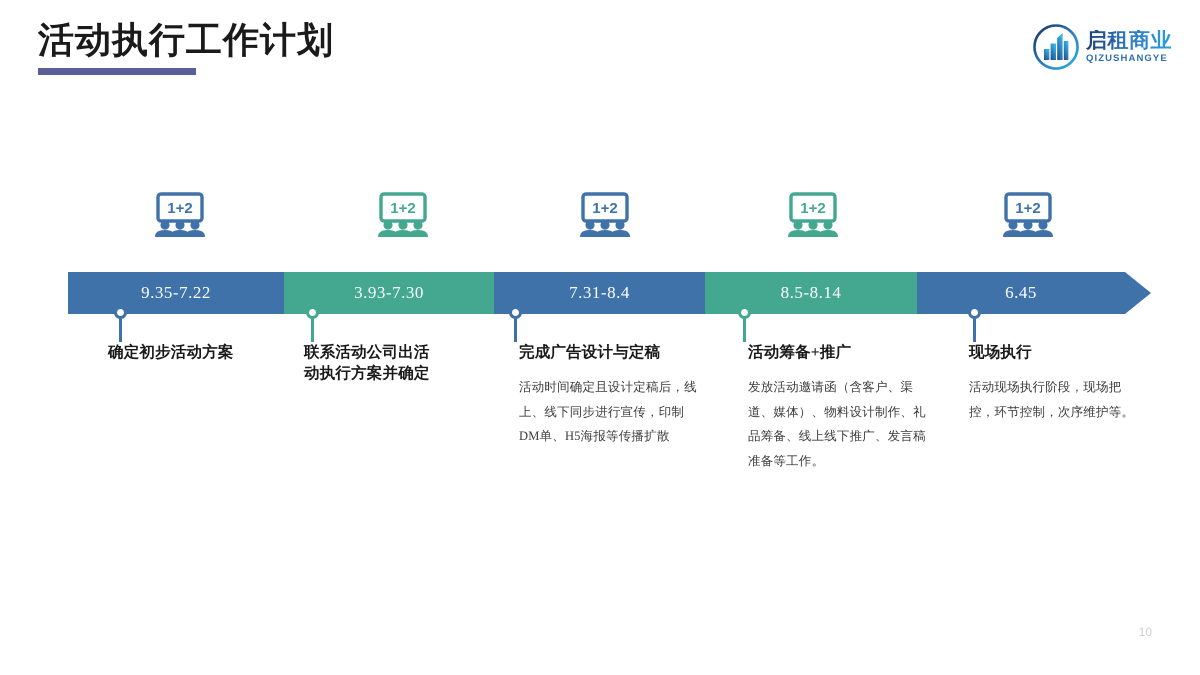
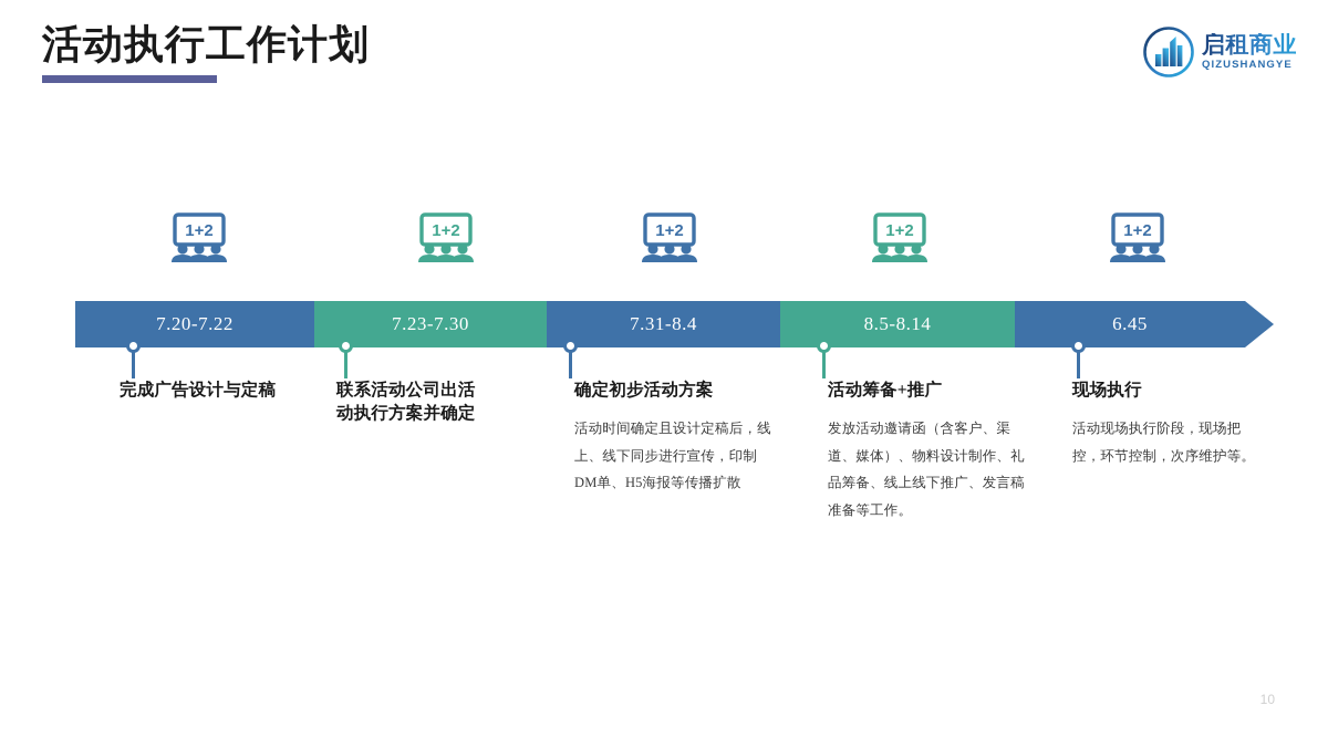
  活动执行工作计划
  启租商业
  QIZUSHANGYE
  1+2
  1+2
  1+2
  1+2
  1+2
- 9.35-7.22
+ 7.20-7.22
- 3.93-7.30
+ 7.23-7.30
  7.31-8.4
  8.5-8.14
  6.45
- 确定初步活动方案
+ 完成广告设计与定稿
  联系活动公司出活
  动执行方案并确定
- 完成广告设计与定稿
+ 确定初步活动方案
  活动时间确定且设计定稿后，线上、线下同步进行宣传，印制DM单、H5海报等传播扩散
  活动筹备+推广
  发放活动邀请函（含客户、渠道、媒体）、物料设计制作、礼品筹备、线上线下推广、发言稿准备等工作。
  现场执行
  活动现场执行阶段，现场把控，环节控制，次序维护等。
  10
